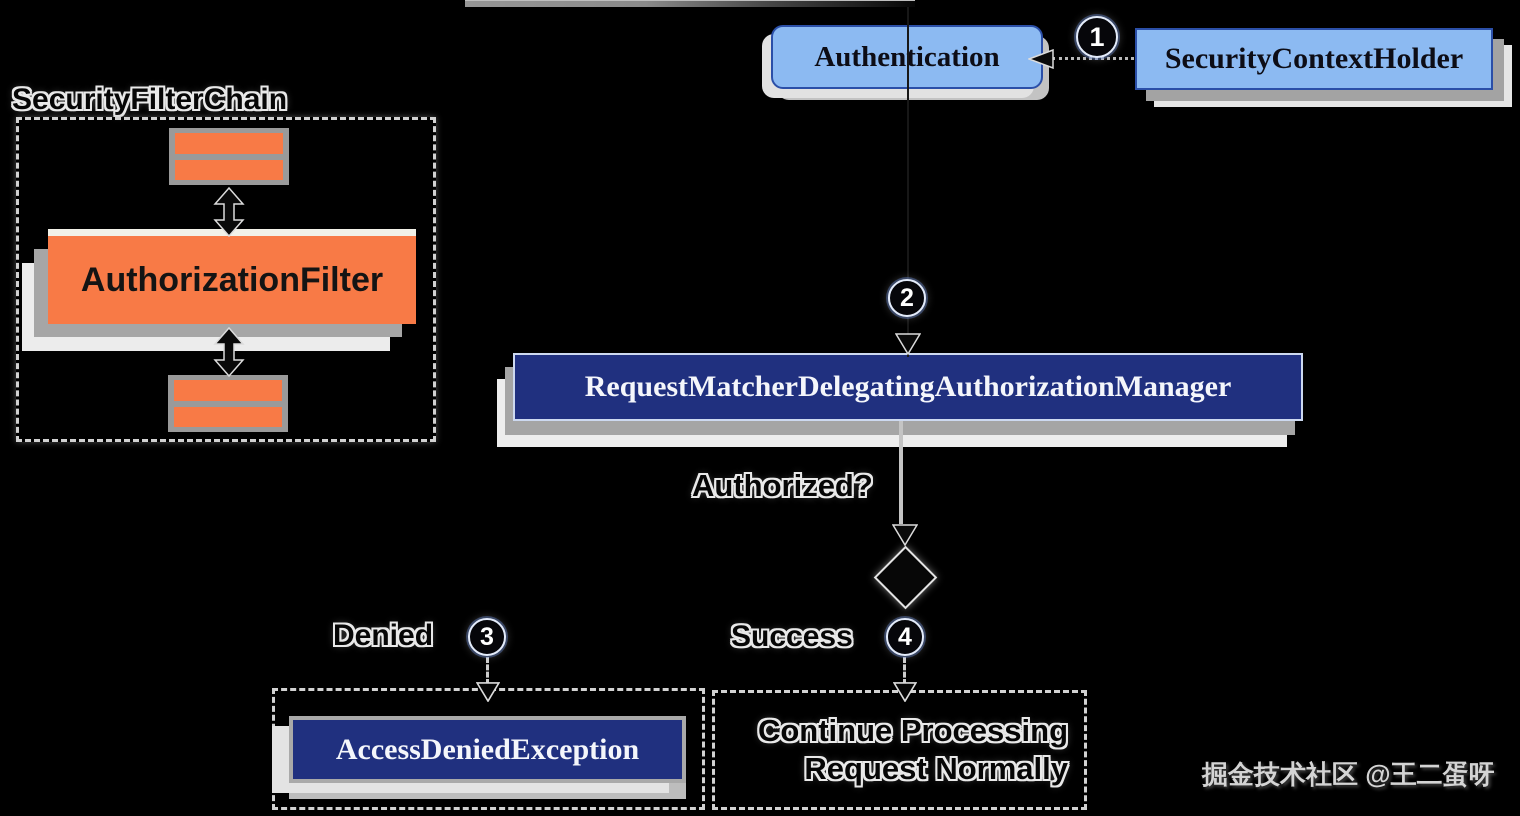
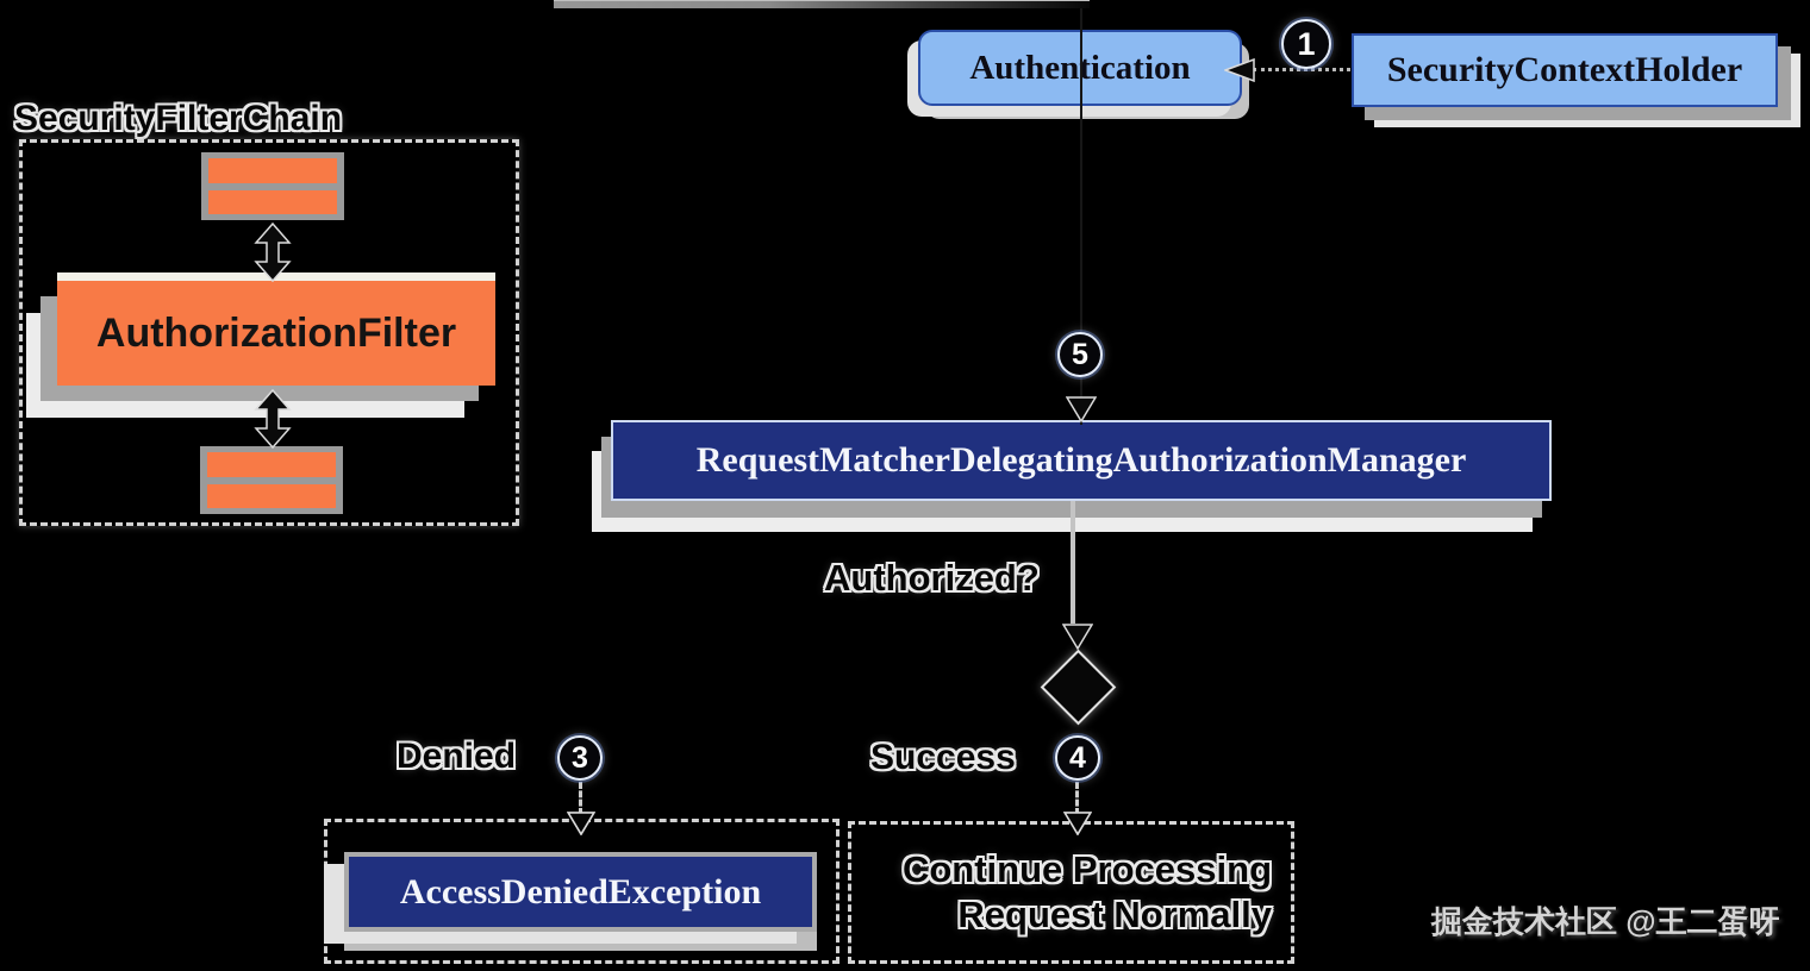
  Authentication
  SecurityContextHolder
  1
  SecurityFilterChain
  AuthorizationFilter
- 2
+ 5
  RequestMatcherDelegatingAuthorizationManager
  Authorized?
  Denied
  3
  AccessDeniedException
  Success
  4
  Continue Processing
  Request Normally
  掘金技术社区 @王二蛋呀
